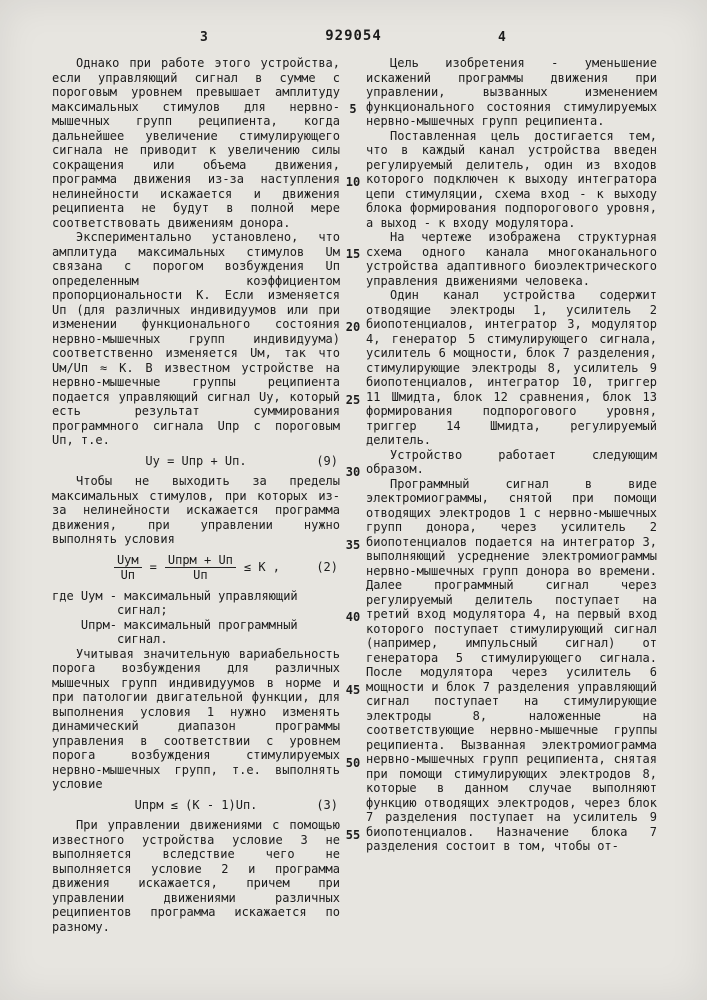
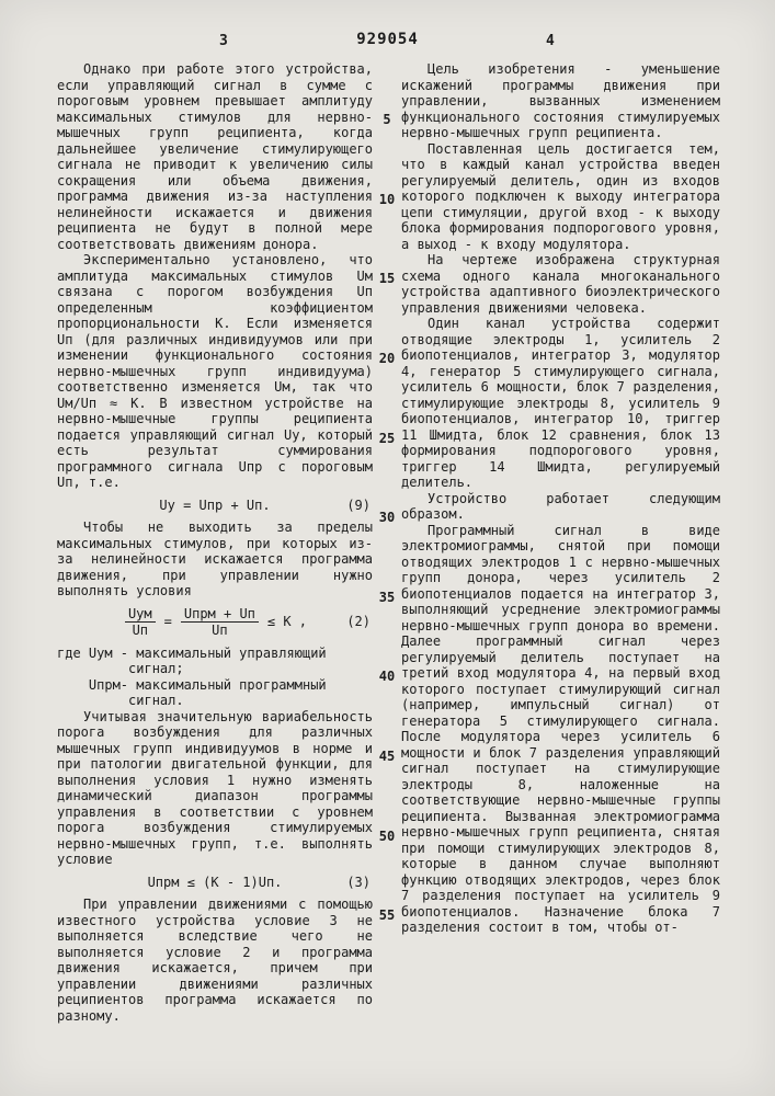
  3
  929054
  4
  Однако при работе этого устройства, если управляющий сигнал в сумме с пороговым уровнем превышает амплитуду максимальных стимулов для нервно-мышечных групп реципиента, когда дальнейшее увеличение стимулирующего сигнала не приводит к увеличению силы сокращения или объема движения, программа движения из-за наступления нелинейности искажается и движения реципиента не будут в полной мере соответствовать движениям донора.
  Экспериментально установлено, что амплитуда максимальных стимулов Uм связана с порогом возбуждения Uп определенным коэффициентом пропорциональности К. Если изменяется Uп (для различных индивидуумов или при изменении функционального состояния нервно-мышечных групп индивидуума) соответственно изменяется Uм, так что Uм/Uп ≈ К. В известном устройстве на нервно-мышечные группы реципиента подается управляющий сигнал Uу, который есть результат суммирования программного сигнала Uпр с пороговым Uп, т.е.
  Uу = Uпр + Uп.
  (9)
  Чтобы не выходить за пределы максимальных стимулов, при которых из-за нелинейности искажается программа движения, при управлении нужно выполнять условия
  Uум
  Uп
  =
  Uпрм + Uп
  Uп
  ≤ К ,
  (2)
  где Uум - максимальный управляющий
  сигнал;
  Uпрм- максимальный программный
  сигнал.
  Учитывая значительную вариабельность порога возбуждения для различных мышечных групп индивидуумов в норме и при патологии двигательной функции, для выполнения условия 1 нужно изменять динамический диапазон программы управления в соответствии с уровнем порога возбуждения стимулируемых нервно-мышечных групп, т.е. выполнять условие
  Uпрм ≤ (К - 1)Uп.
  (3)
  При управлении движениями с помощью известного устройства условие 3 не выполняется вследствие чего не выполняется условие 2 и программа движения искажается, причем при управлении движениями различных реципиентов программа искажается по разному.
  5
  10
  15
  20
  25
  30
  35
  40
  45
  50
  55
  Цель изобретения - уменьшение искажений программы движения при управлении, вызванных изменением функционального состояния стимулируемых нервно-мышечных групп реципиента.
- Поставленная цель достигается тем, что в каждый канал устройства введен регулируемый делитель, один из входов которого подключен к выходу интегратора цепи стимуляции, схема вход - к выходу блока формирования подпорогового уровня, а выход - к входу модулятора.
+ Поставленная цель достигается тем, что в каждый канал устройства введен регулируемый делитель, один из входов которого подключен к выходу интегратора цепи стимуляции, другой вход - к выходу блока формирования подпорогового уровня, а выход - к входу модулятора.
  На чертеже изображена структурная схема одного канала многоканального устройства адаптивного биоэлектрического управления движениями человека.
  Один канал устройства содержит отводящие электроды 1, усилитель 2 биопотенциалов, интегратор 3, модулятор 4, генератор 5 стимулирующего сигнала, усилитель 6 мощности, блок 7 разделения, стимулирующие электроды 8, усилитель 9 биопотенциалов, интегратор 10, триггер 11 Шмидта, блок 12 сравнения, блок 13 формирования подпорогового уровня, триггер 14 Шмидта, регулируемый делитель.
  Устройство работает следующим образом.
  Программный сигнал в виде электромиограммы, снятой при помощи отводящих электродов 1 с нервно-мышечных групп донора, через усилитель 2 биопотенциалов подается на интегратор 3, выполняющий усреднение электромиограммы нервно-мышечных групп донора во времени. Далее программный сигнал через регулируемый делитель поступает на третий вход модулятора 4, на первый вход которого поступает стимулирующий сигнал (например, импульсный сигнал) от генератора 5 стимулирующего сигнала. После модулятора через усилитель 6 мощности и блок 7 разделения управляющий сигнал поступает на стимулирующие электроды 8, наложенные на соответствующие нервно-мышечные группы реципиента. Вызванная электромиограмма нервно-мышечных групп реципиента, снятая при помощи стимулирующих электродов 8, которые в данном случае выполняют функцию отводящих электродов, через блок 7 разделения поступает на усилитель 9 биопотенциалов. Назначение блока 7 разделения состоит в том, чтобы от-
